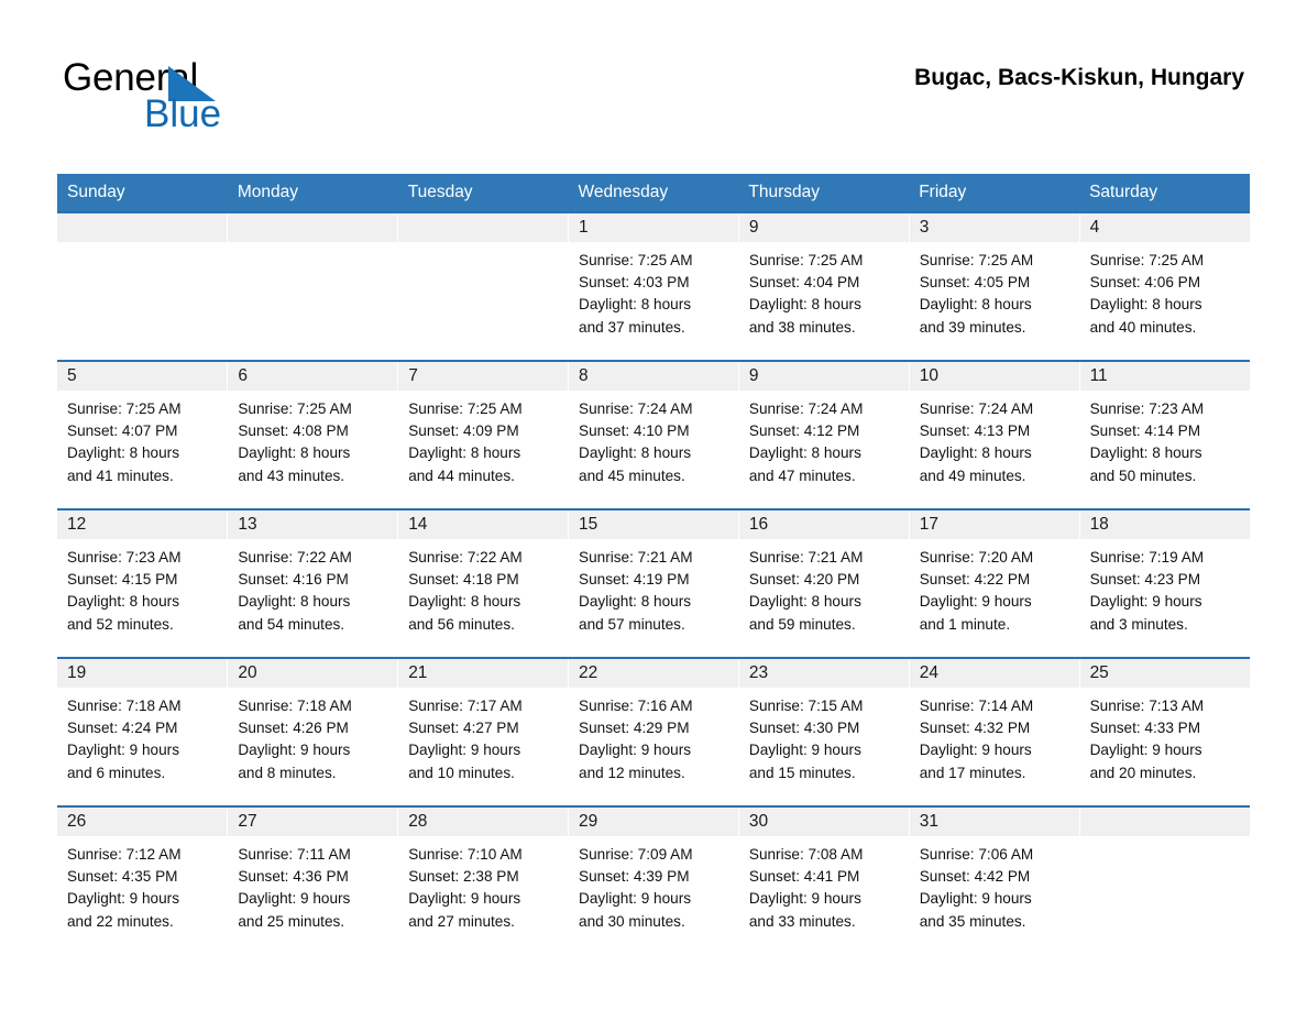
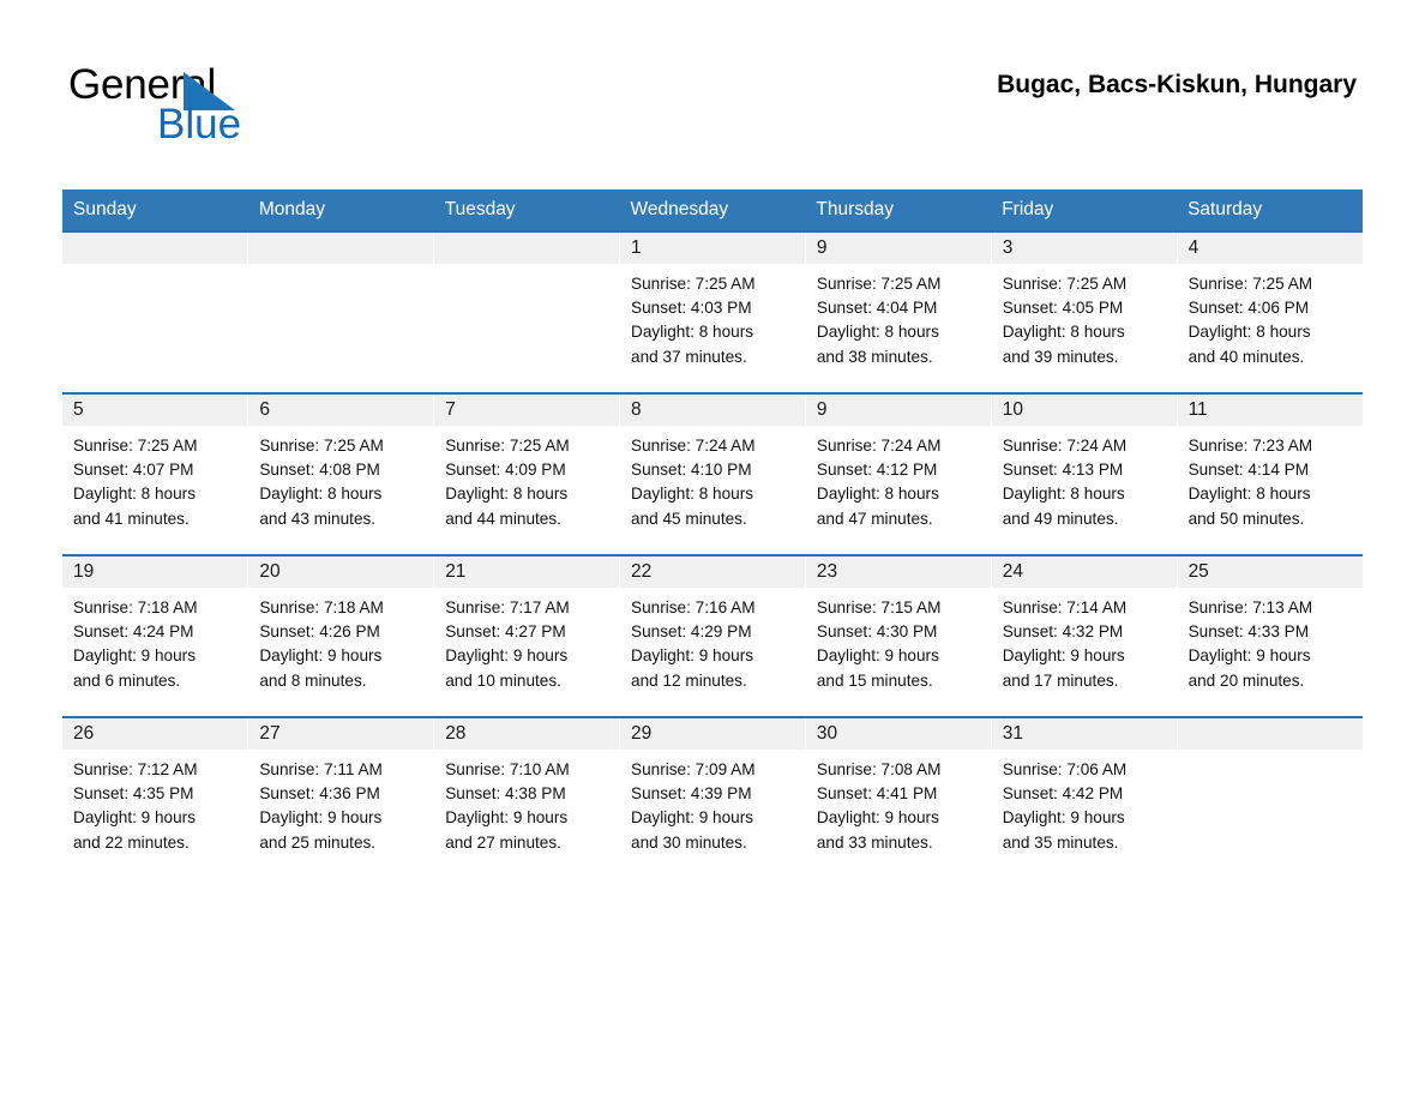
  Generl
  Blue
  Bugac, Bacs-Kiskun, Hungary
  Sunday	Monday	Tuesday	Wednesday	Thursday	Friday	Saturday
  			1Sunrise: 7:25 AMSunset: 4:03 PMDaylight: 8 hoursand 37 minutes.	9Sunrise: 7:25 AMSunset: 4:04 PMDaylight: 8 hoursand 38 minutes.	3Sunrise: 7:25 AMSunset: 4:05 PMDaylight: 8 hoursand 39 minutes.	4Sunrise: 7:25 AMSunset: 4:06 PMDaylight: 8 hoursand 40 minutes.
  5Sunrise: 7:25 AMSunset: 4:07 PMDaylight: 8 hoursand 41 minutes.	6Sunrise: 7:25 AMSunset: 4:08 PMDaylight: 8 hoursand 43 minutes.	7Sunrise: 7:25 AMSunset: 4:09 PMDaylight: 8 hoursand 44 minutes.	8Sunrise: 7:24 AMSunset: 4:10 PMDaylight: 8 hoursand 45 minutes.	9Sunrise: 7:24 AMSunset: 4:12 PMDaylight: 8 hoursand 47 minutes.	10Sunrise: 7:24 AMSunset: 4:13 PMDaylight: 8 hoursand 49 minutes.	11Sunrise: 7:23 AMSunset: 4:14 PMDaylight: 8 hoursand 50 minutes.
- 12Sunrise: 7:23 AMSunset: 4:15 PMDaylight: 8 hoursand 52 minutes.	13Sunrise: 7:22 AMSunset: 4:16 PMDaylight: 8 hoursand 54 minutes.	14Sunrise: 7:22 AMSunset: 4:18 PMDaylight: 8 hoursand 56 minutes.	15Sunrise: 7:21 AMSunset: 4:19 PMDaylight: 8 hoursand 57 minutes.	16Sunrise: 7:21 AMSunset: 4:20 PMDaylight: 8 hoursand 59 minutes.	17Sunrise: 7:20 AMSunset: 4:22 PMDaylight: 9 hoursand 1 minute.	18Sunrise: 7:19 AMSunset: 4:23 PMDaylight: 9 hoursand 3 minutes.
  19Sunrise: 7:18 AMSunset: 4:24 PMDaylight: 9 hoursand 6 minutes.	20Sunrise: 7:18 AMSunset: 4:26 PMDaylight: 9 hoursand 8 minutes.	21Sunrise: 7:17 AMSunset: 4:27 PMDaylight: 9 hoursand 10 minutes.	22Sunrise: 7:16 AMSunset: 4:29 PMDaylight: 9 hoursand 12 minutes.	23Sunrise: 7:15 AMSunset: 4:30 PMDaylight: 9 hoursand 15 minutes.	24Sunrise: 7:14 AMSunset: 4:32 PMDaylight: 9 hoursand 17 minutes.	25Sunrise: 7:13 AMSunset: 4:33 PMDaylight: 9 hoursand 20 minutes.
- 26Sunrise: 7:12 AMSunset: 4:35 PMDaylight: 9 hoursand 22 minutes.	27Sunrise: 7:11 AMSunset: 4:36 PMDaylight: 9 hoursand 25 minutes.	28Sunrise: 7:10 AMSunset: 2:38 PMDaylight: 9 hoursand 27 minutes.	29Sunrise: 7:09 AMSunset: 4:39 PMDaylight: 9 hoursand 30 minutes.	30Sunrise: 7:08 AMSunset: 4:41 PMDaylight: 9 hoursand 33 minutes.	31Sunrise: 7:06 AMSunset: 4:42 PMDaylight: 9 hoursand 35 minutes.
+ 26Sunrise: 7:12 AMSunset: 4:35 PMDaylight: 9 hoursand 22 minutes.	27Sunrise: 7:11 AMSunset: 4:36 PMDaylight: 9 hoursand 25 minutes.	28Sunrise: 7:10 AMSunset: 4:38 PMDaylight: 9 hoursand 27 minutes.	29Sunrise: 7:09 AMSunset: 4:39 PMDaylight: 9 hoursand 30 minutes.	30Sunrise: 7:08 AMSunset: 4:41 PMDaylight: 9 hoursand 33 minutes.	31Sunrise: 7:06 AMSunset: 4:42 PMDaylight: 9 hoursand 35 minutes.
